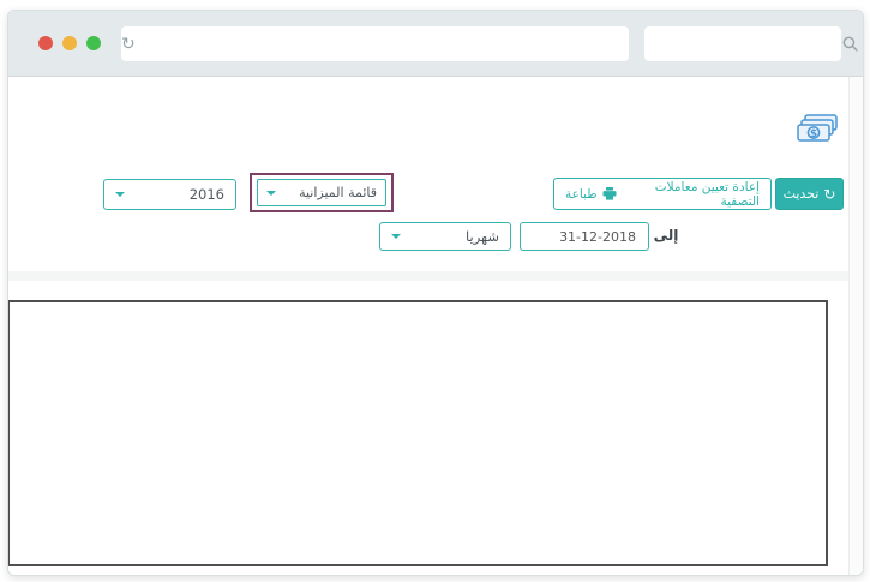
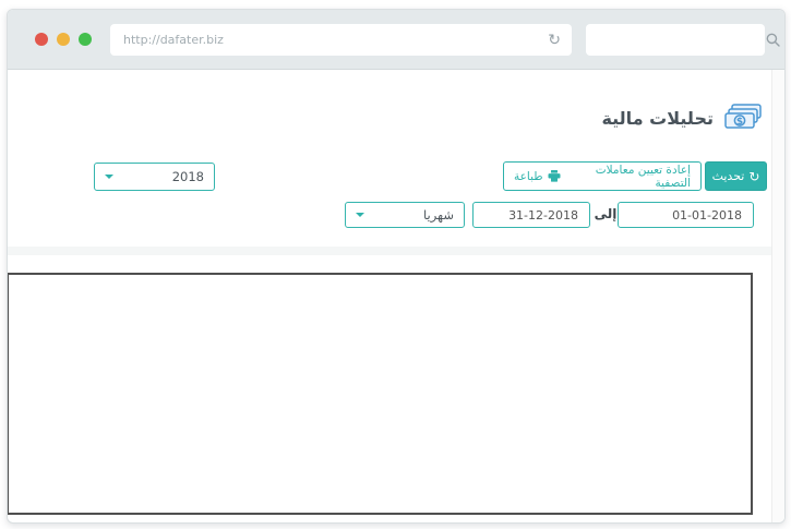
+ http://dafater.biz
  ↻
  $
+ تحليلات مالية
  ↻
  تحديث
  إعادة تعيين معاملات التصفية
  طباعة
- قائمة الميزانية
- 2016
+ 2018
+ 01-01-2018
  إلى
  31-12-2018
  شهريا
